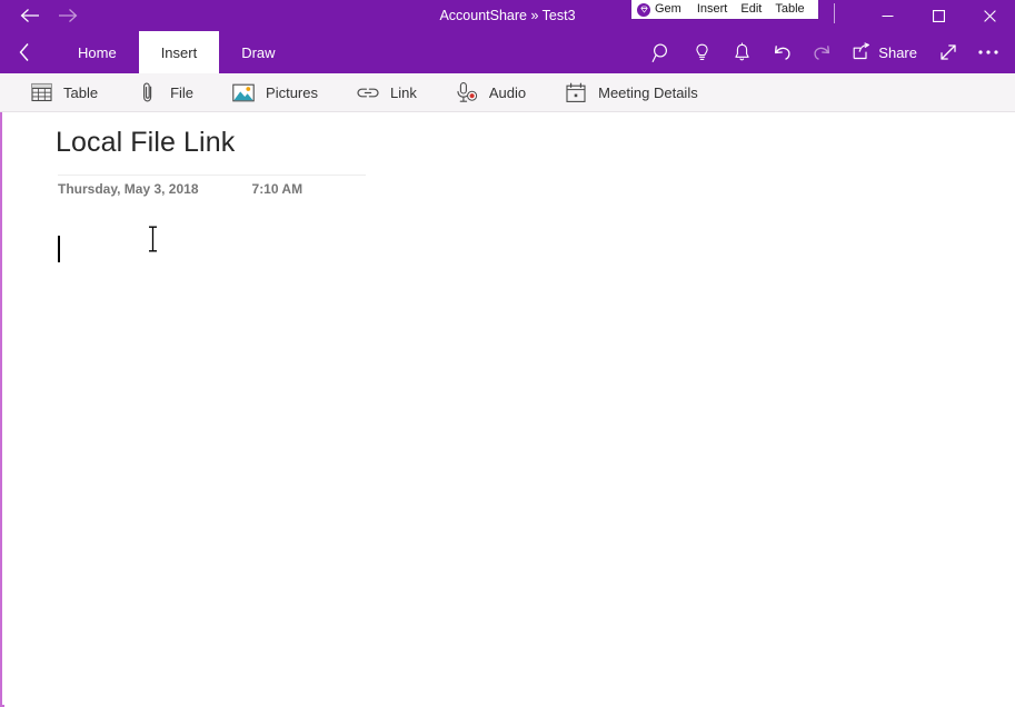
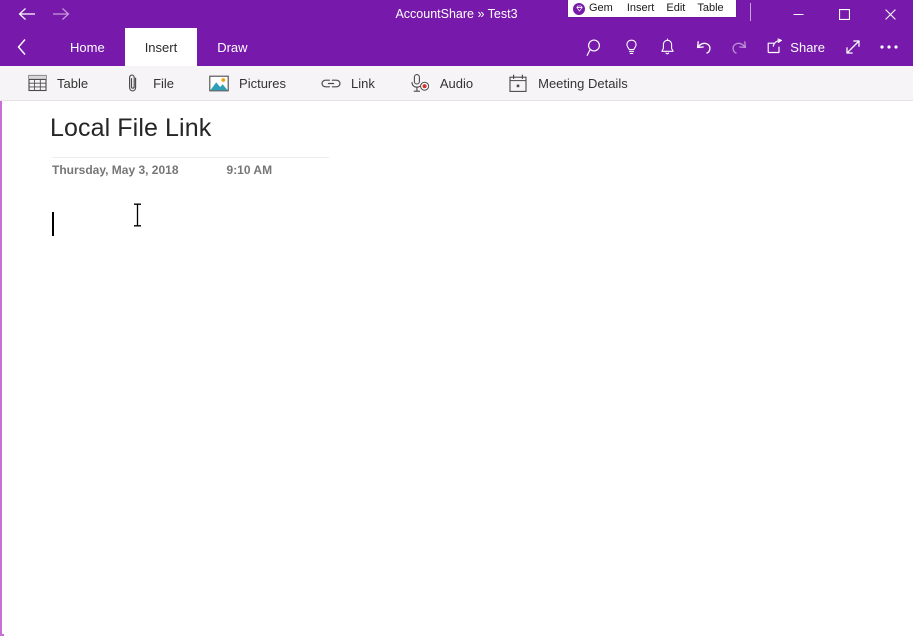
  AccountShare » Test3
  Gem
  Insert
  Edit
  Table
  Home
  Insert
  Draw
  Share
  Table
  File
  Pictures
  Link
  Audio
  Meeting Details
  Local File Link
  Thursday, May 3, 2018
- 7:10 AM
+ 9:10 AM
